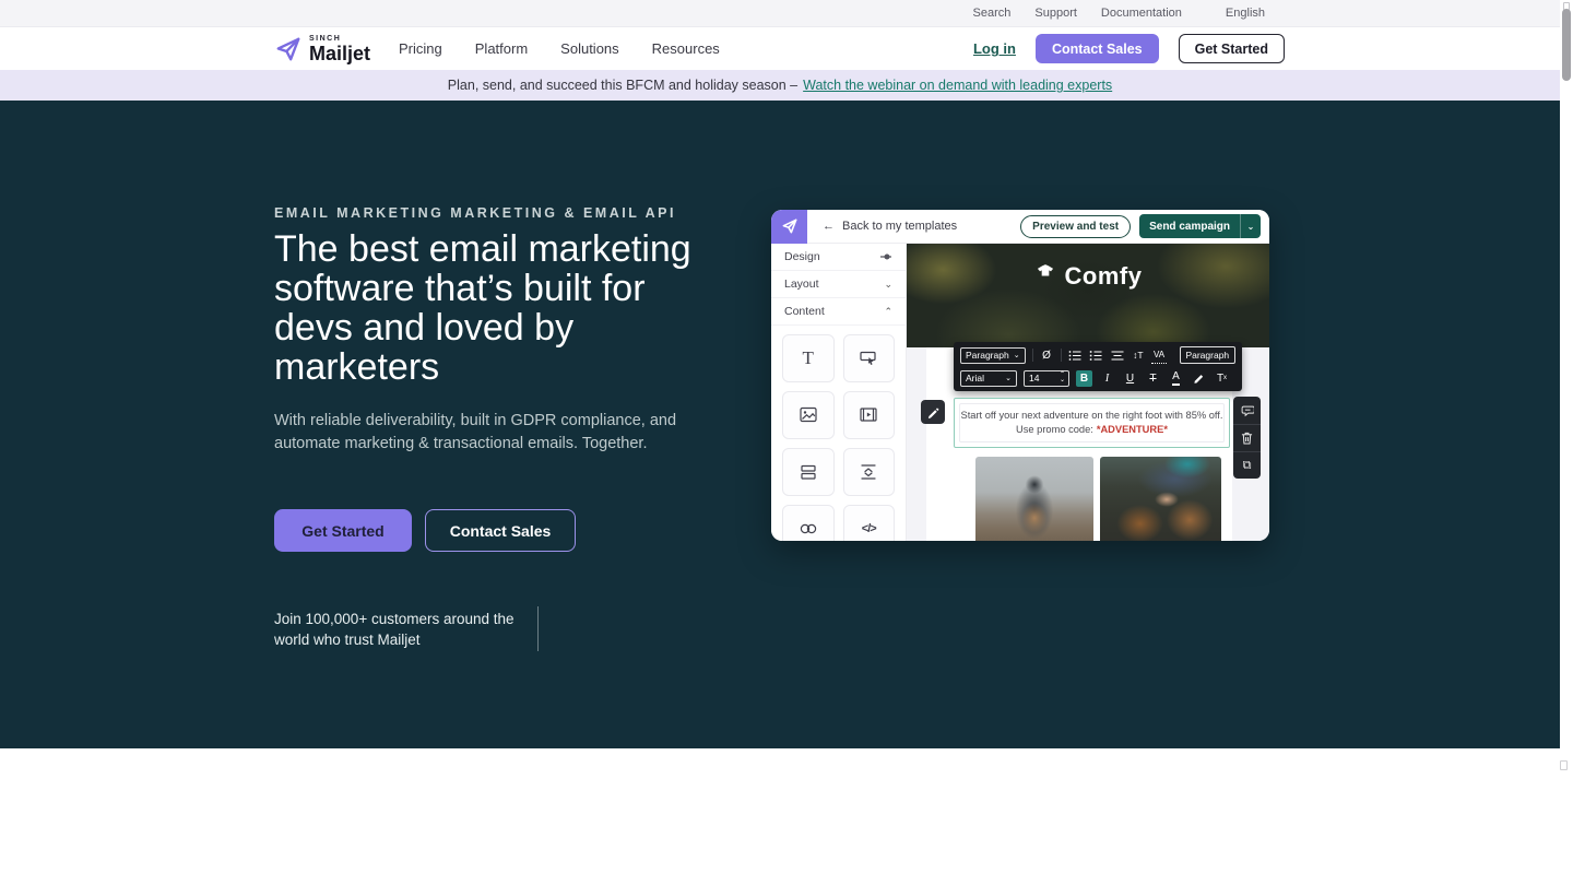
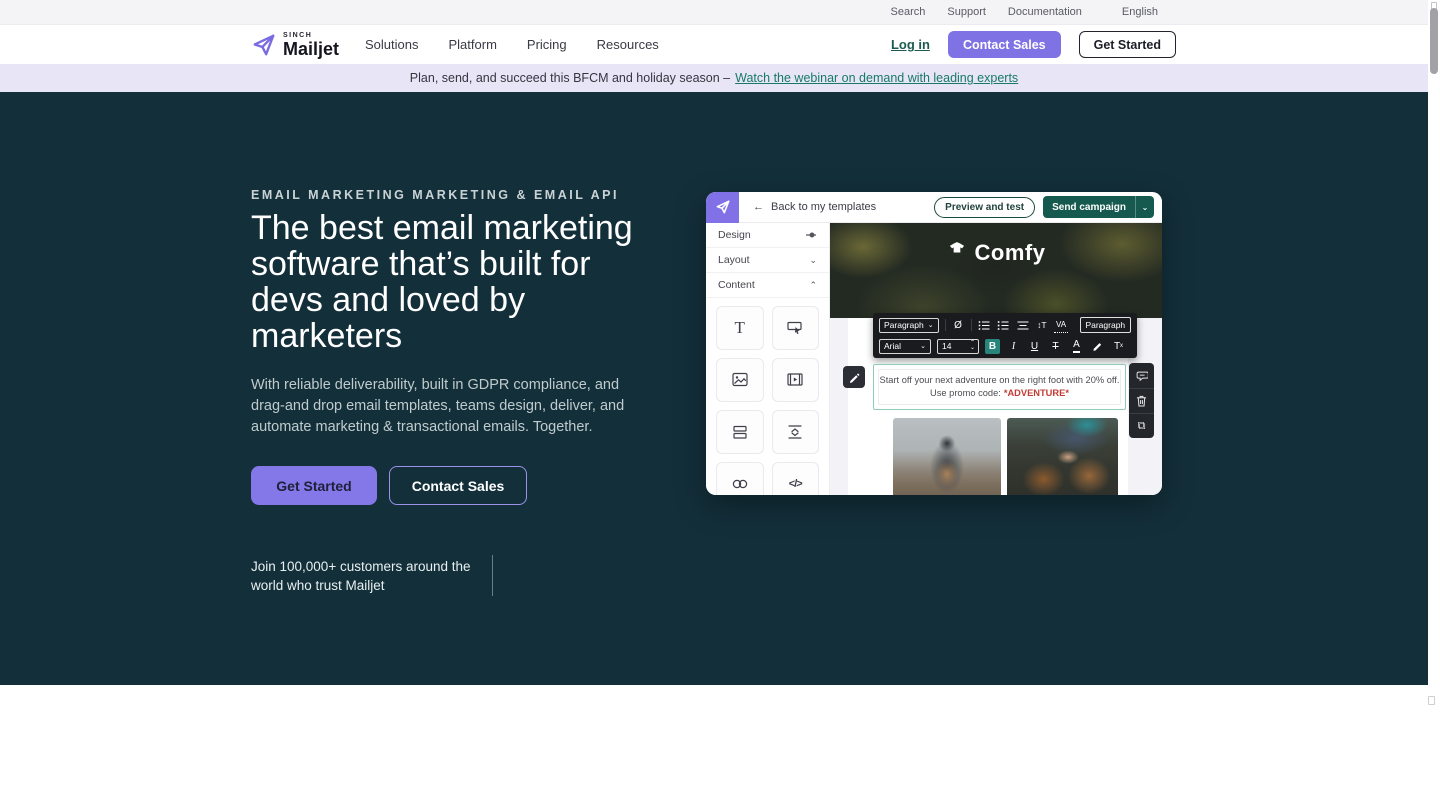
  Search
  Support
  Documentation
  English
  Mailjet
- Pricing
+ Solutions
  Platform
- Solutions
+ Pricing
  Resources
  Log in
  Contact Sales
  Get Started
  Plan, send, and succeed this BFCM and holiday season –
  Watch the webinar on demand with leading experts
  EMAIL MARKETING MARKETING & EMAIL API
  The best email marketing
  software that’s built for
  devs and loved by
  marketers
  With reliable deliverability, built in GDPR compliance, and
+ drag-and drop email templates, teams design, deliver, and
  automate marketing & transactional emails. Together.
  Get Started
  Contact Sales
  Join 100,000+ customers around the
  world who trust Mailjet
  ←
  Back to my templates
  Preview and test
  Send campaign
  ⌄
  Design
  Layout
  ⌄
  Content
  ⌃
  T
  </>
  Comfy
  Paragraph
  Ø
  ↕T
  VA
  Paragraph
  Arial
  14
  B
  I
  U
  T
  A
  T
- Start off your next adventure on the right foot with 85% off.
+ Start off your next adventure on the right foot with 20% off.
  Use promo code: *ADVENTURE*
  ⧉
